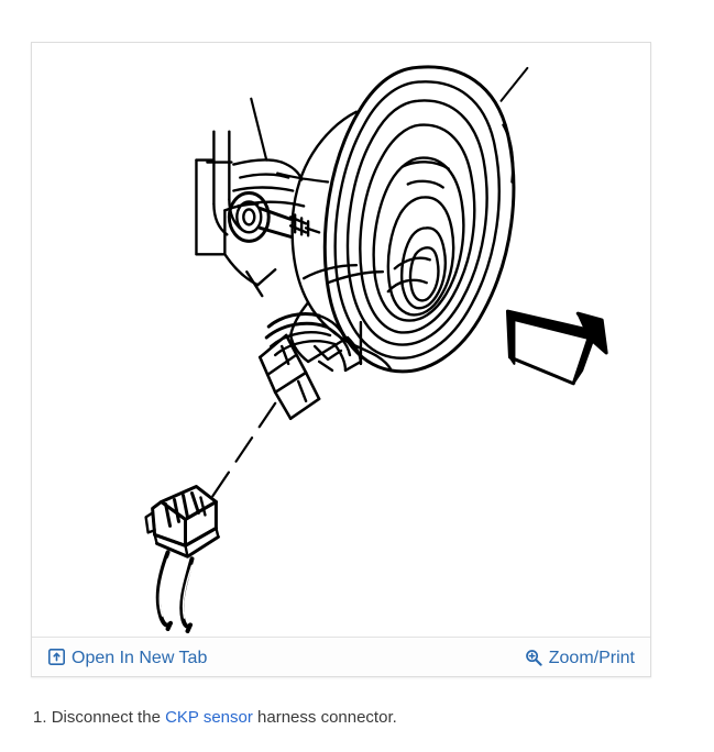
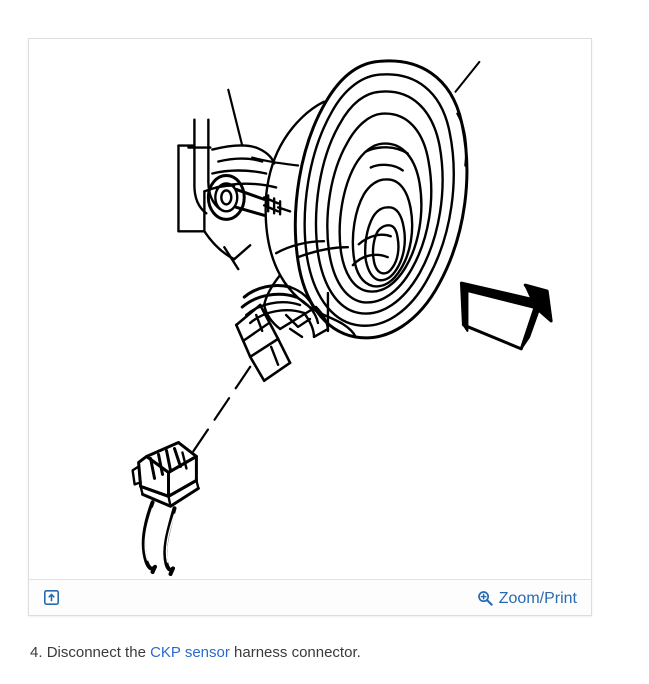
- Open In New Tab
  Zoom/Print
- 1. Disconnect the CKP sensor harness connector.
+ 4. Disconnect the CKP sensor harness connector.
